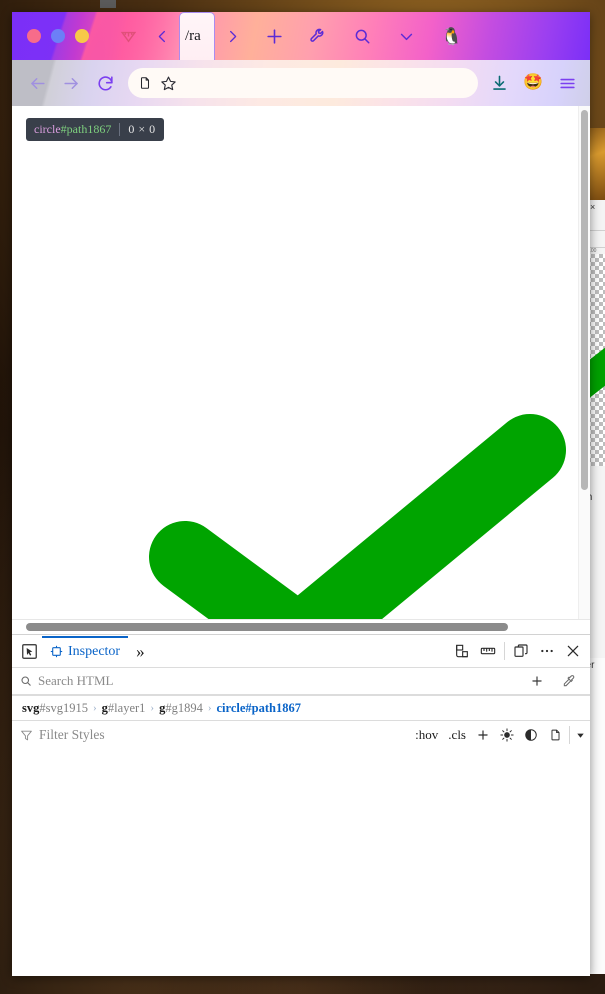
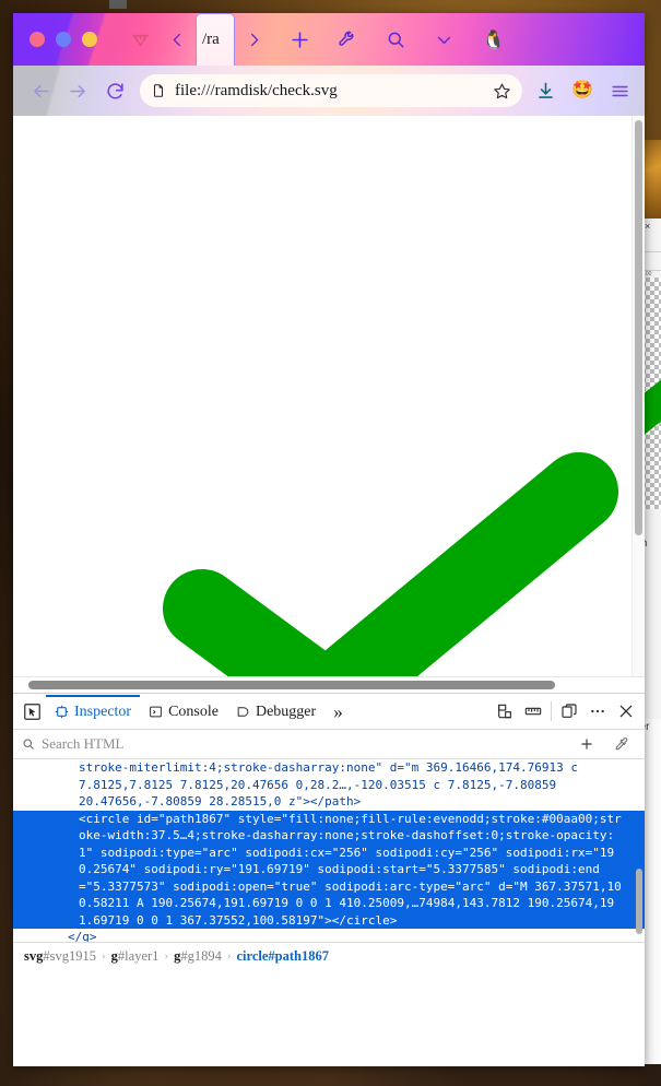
  /ra
  🐧
+ file:///ramdisk/check.svg
  🤩
- circle#path1867
- 0 × 0
  Inspector
+ Console
+ Debugger
  »
  Search HTML
+ stroke-miterlimit:4;stroke-dasharray:none" d="m 369.16466,174.76913 c
+ 7.8125,7.8125 7.8125,20.47656 0,28.2…,-120.03515 c 7.8125,-7.80859
+ 20.47656,-7.80859 28.28515,0 z"></path>
+ <circle id="path1867" style="fill:none;fill-rule:evenodd;stroke:#00aa00;stroke-width:37.5…4;stroke-dasharray:none;stroke-dashoffset:0;stroke-opacity:1" sodipodi:type="arc" sodipodi:cx="256" sodipodi:cy="256" sodipodi:rx="190.25674" sodipodi:ry="191.69719" sodipodi:start="5.3377585" sodipodi:end="5.3377573" sodipodi:open="true" sodipodi:arc-type="arc" d="M 367.37571,100.58211 A 190.25674,191.69719 0 0 1 410.25009,…74984,143.7812 190.25674,191.69719 0 0 1 367.37552,100.58197"></circle>
+ </g>
  svg
  #svg1915
  ›
  g
  #layer1
  ›
  g
  #g1894
  ›
  circle
  #path1867
- Filter Styles
- :hov
- .cls
